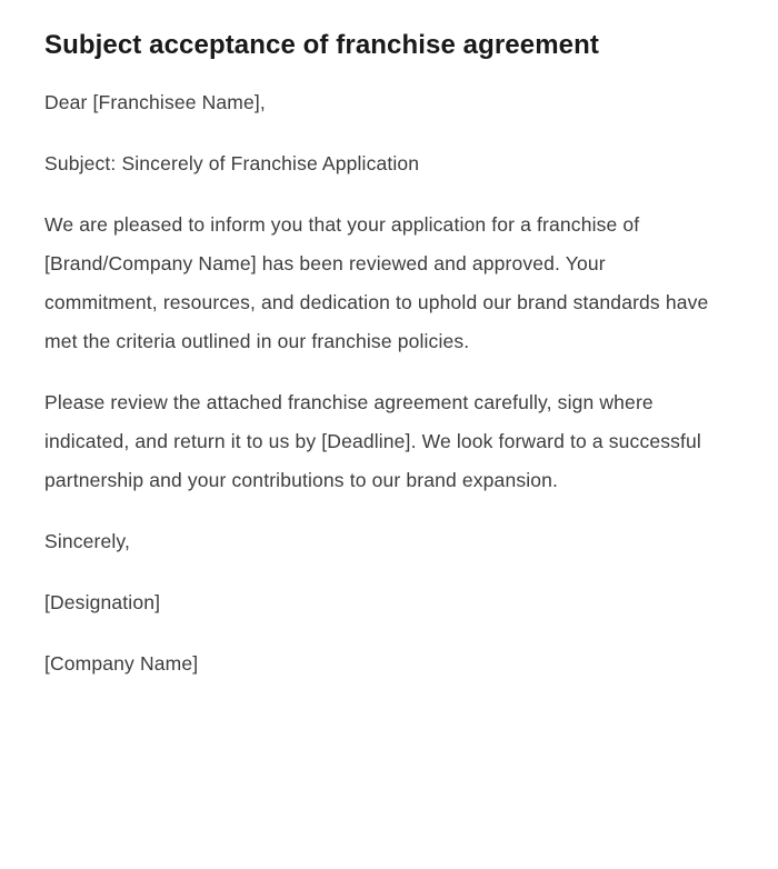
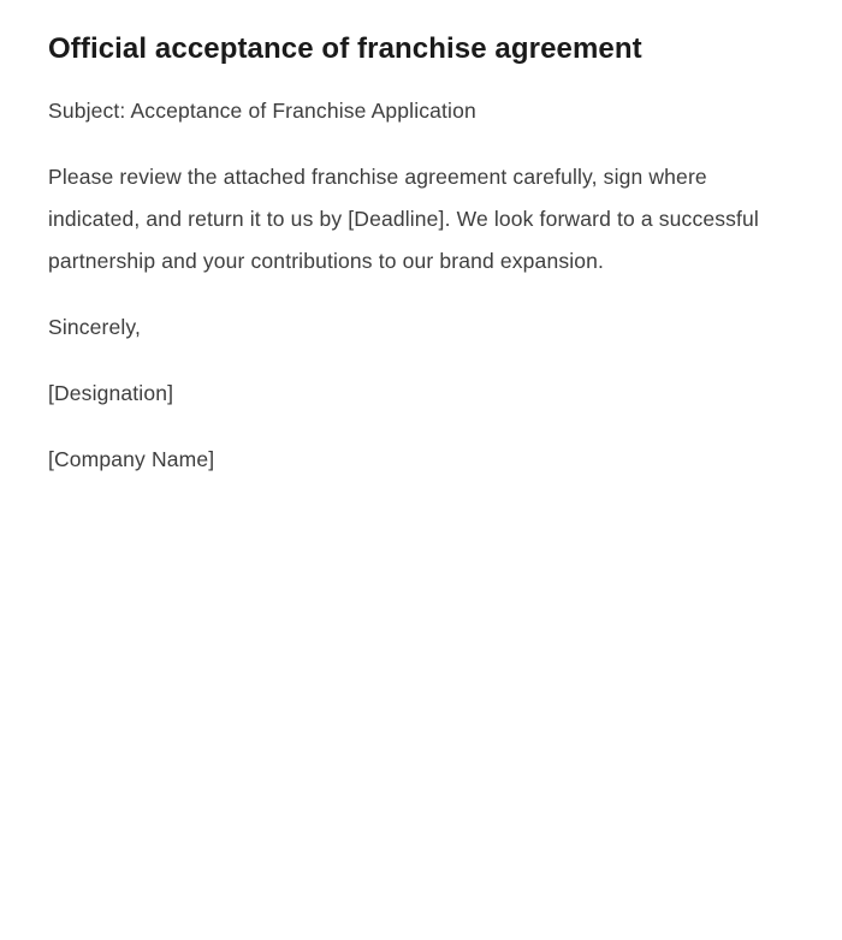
- Subject acceptance of franchise agreement
+ Official acceptance of franchise agreement
- Dear [Franchisee Name],
- Subject: Sincerely of Franchise Application
+ Subject: Acceptance of Franchise Application
- We are pleased to inform you that your application for a franchise of [Brand/Company Name] has been reviewed and approved. Your commitment, resources, and dedication to uphold our brand standards have met the criteria outlined in our franchise policies.
  Please review the attached franchise agreement carefully, sign where indicated, and return it to us by [Deadline]. We look forward to a successful partnership and your contributions to our brand expansion.
  Sincerely,
  [Designation]
  [Company Name]
